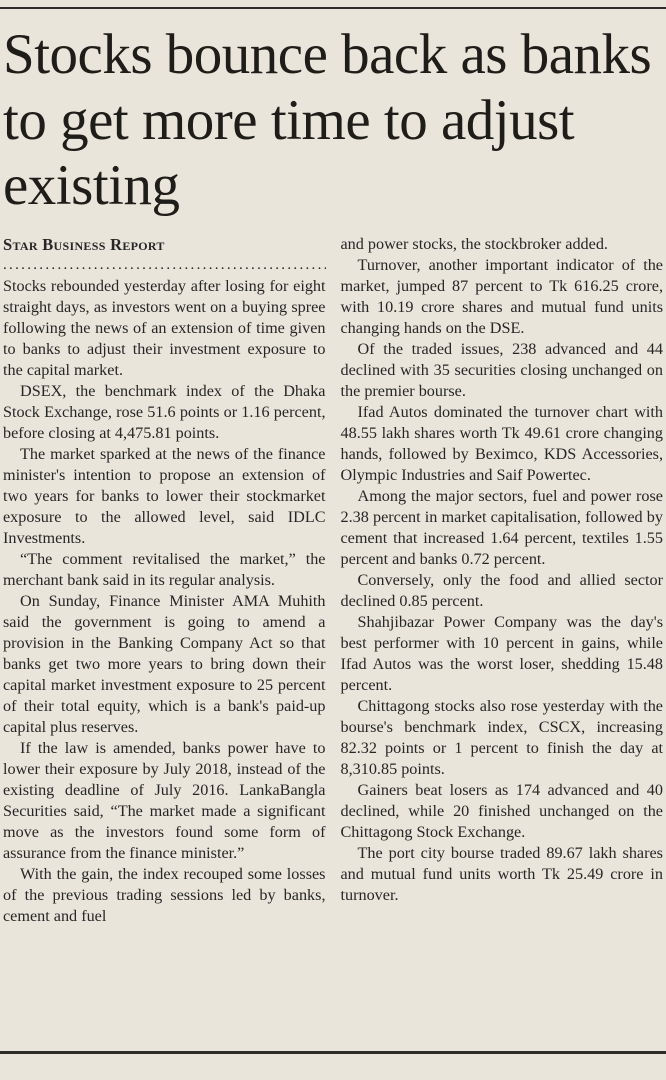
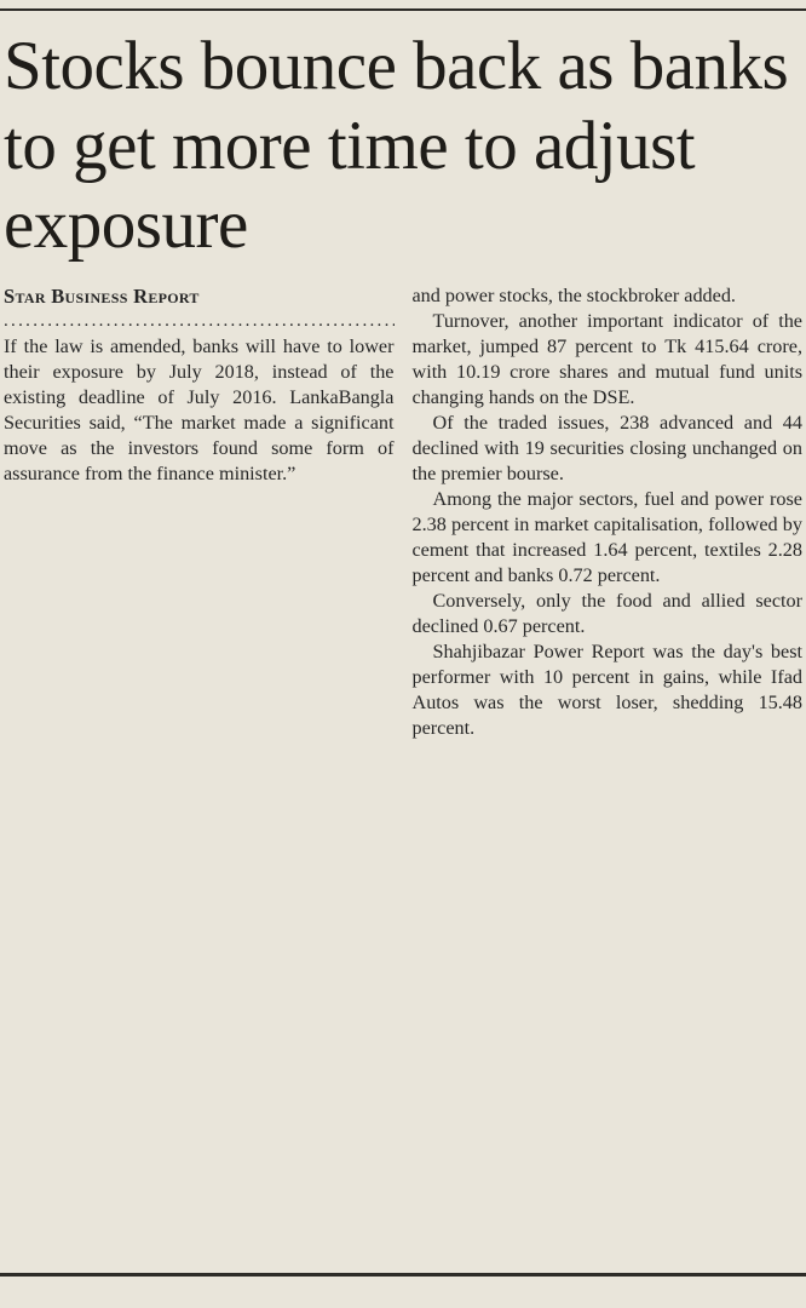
- Stocks bounce back as banks to get more time to adjust existing
+ Stocks bounce back as banks to get more time to adjust exposure
  Star Business Report
  .....................................................
- Stocks rebounded yesterday after losing for eight straight days, as investors went on a buying spree following the news of an extension of time given to banks to adjust their investment exposure to the capital market.
- DSEX, the benchmark index of the Dhaka Stock Exchange, rose 51.6 points or 1.16 percent, before closing at 4,475.81 points.
- The market sparked at the news of the finance minister's intention to propose an extension of two years for banks to lower their stockmarket exposure to the allowed level, said IDLC Investments.
- “The comment revitalised the market,” the merchant bank said in its regular analysis.
- On Sunday, Finance Minister AMA Muhith said the government is going to amend a provision in the Banking Company Act so that banks get two more years to bring down their capital market investment exposure to 25 percent of their total equity, which is a bank's paid-up capital plus reserves.
- If the law is amended, banks power have to lower their exposure by July 2018, instead of the existing deadline of July 2016. LankaBangla Securities said, “The market made a significant move as the investors found some form of assurance from the finance minister.”
+ If the law is amended, banks will have to lower their exposure by July 2018, instead of the existing deadline of July 2016. LankaBangla Securities said, “The market made a significant move as the investors found some form of assurance from the finance minister.”
- With the gain, the index recouped some losses of the previous trading sessions led by banks, cement and fuel
  and power stocks, the stockbroker added.
- Turnover, another important indicator of the market, jumped 87 percent to Tk 616.25 crore, with 10.19 crore shares and mutual fund units changing hands on the DSE.
+ Turnover, another important indicator of the market, jumped 87 percent to Tk 415.64 crore, with 10.19 crore shares and mutual fund units changing hands on the DSE.
- Of the traded issues, 238 advanced and 44 declined with 35 securities closing unchanged on the premier bourse.
+ Of the traded issues, 238 advanced and 44 declined with 19 securities closing unchanged on the premier bourse.
- Ifad Autos dominated the turnover chart with 48.55 lakh shares worth Tk 49.61 crore changing hands, followed by Beximco, KDS Accessories, Olympic Industries and Saif Powertec.
- Among the major sectors, fuel and power rose 2.38 percent in market capitalisation, followed by cement that increased 1.64 percent, textiles 1.55 percent and banks 0.72 percent.
+ Among the major sectors, fuel and power rose 2.38 percent in market capitalisation, followed by cement that increased 1.64 percent, textiles 2.28 percent and banks 0.72 percent.
- Conversely, only the food and allied sector declined 0.85 percent.
+ Conversely, only the food and allied sector declined 0.67 percent.
- Shahjibazar Power Company was the day's best performer with 10 percent in gains, while Ifad Autos was the worst loser, shedding 15.48 percent.
+ Shahjibazar Power Report was the day's best performer with 10 percent in gains, while Ifad Autos was the worst loser, shedding 15.48 percent.
- Chittagong stocks also rose yesterday with the bourse's benchmark index, CSCX, increasing 82.32 points or 1 percent to finish the day at 8,310.85 points.
- Gainers beat losers as 174 advanced and 40 declined, while 20 finished unchanged on the Chittagong Stock Exchange.
- The port city bourse traded 89.67 lakh shares and mutual fund units worth Tk 25.49 crore in turnover.
